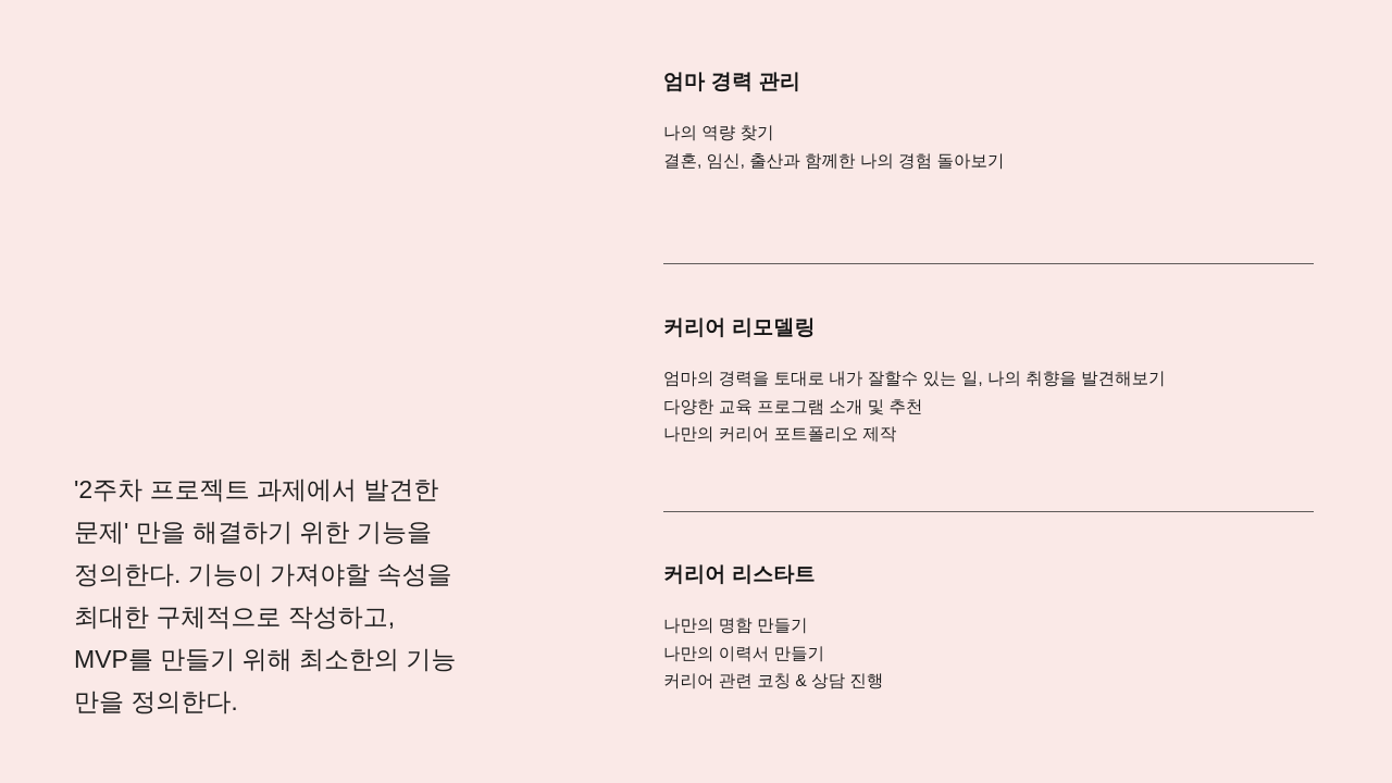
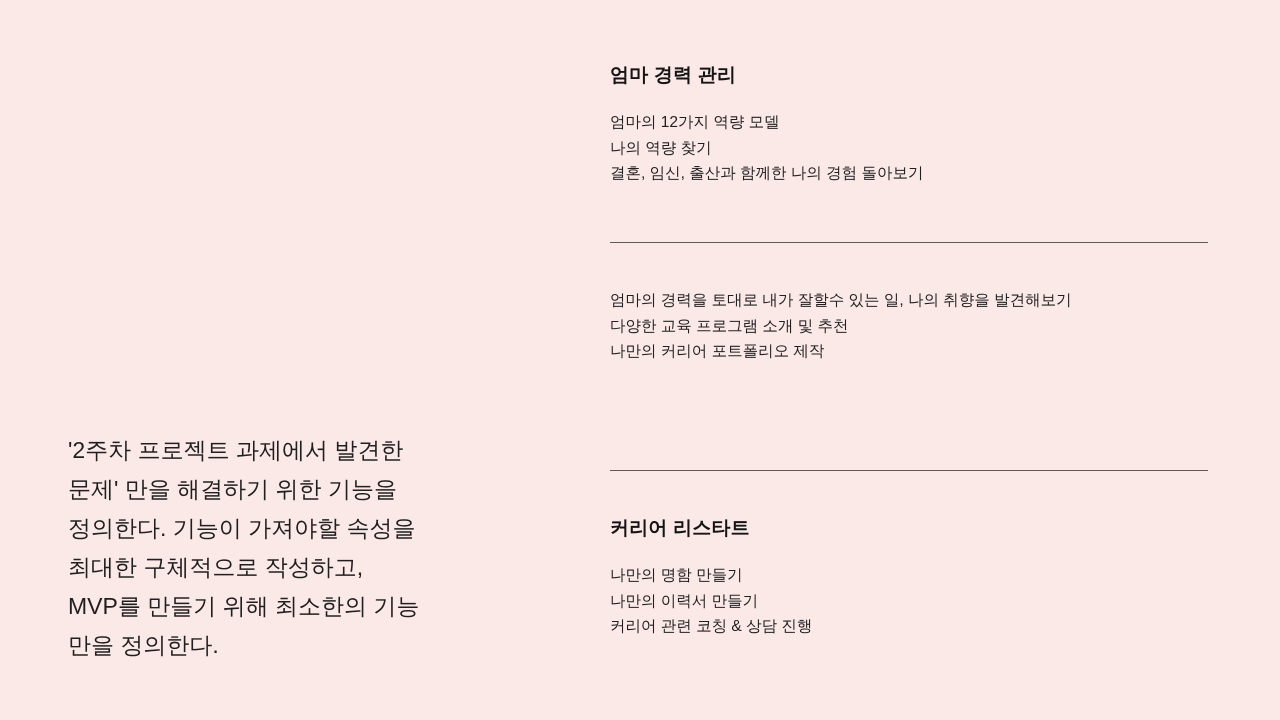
  '2주차 프로젝트 과제에서 발견한
  문제' 만을 해결하기 위한 기능을
  정의한다. 기능이 가져야할 속성을
  최대한 구체적으로 작성하고,
  MVP를 만들기 위해 최소한의 기능
  만을 정의한다.
  엄마 경력 관리
+ 엄마의 12가지 역량 모델
  나의 역량 찾기
  결혼, 임신, 출산과 함께한 나의 경험 돌아보기
- 커리어 리모델링
  엄마의 경력을 토대로 내가 잘할수 있는 일, 나의 취향을 발견해보기
  다양한 교육 프로그램 소개 및 추천
  나만의 커리어 포트폴리오 제작
  커리어 리스타트
  나만의 명함 만들기
  나만의 이력서 만들기
  커리어 관련 코칭 & 상담 진행
